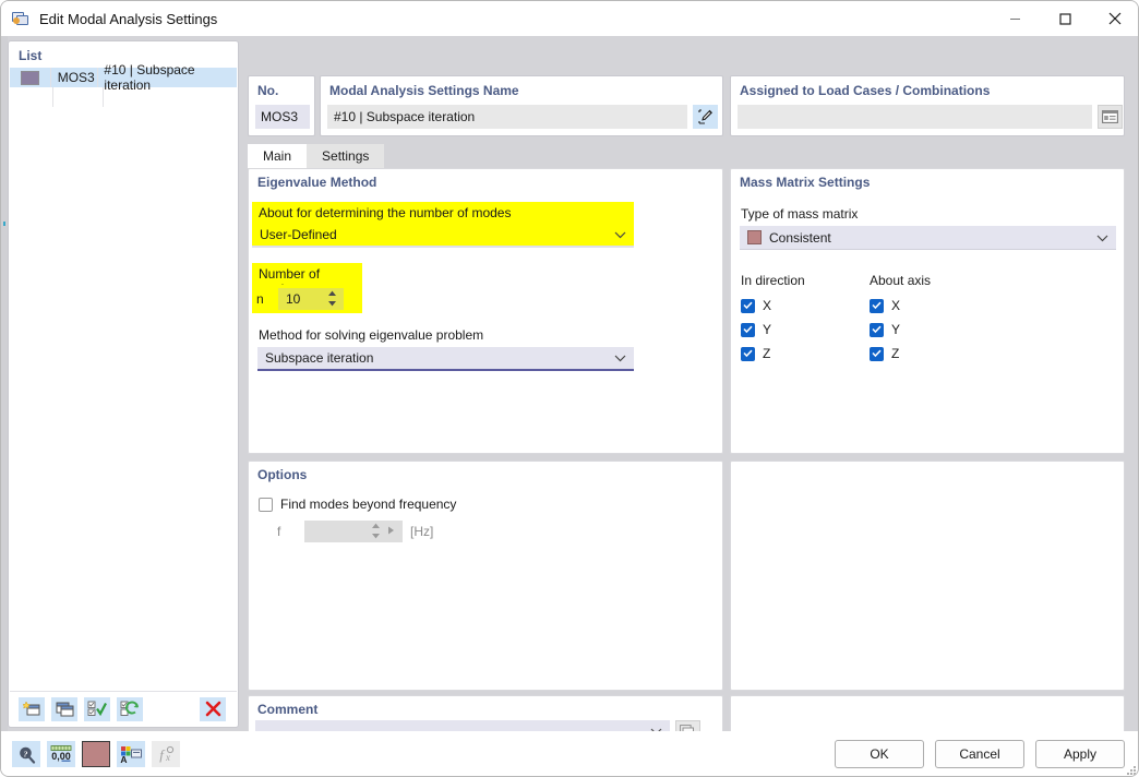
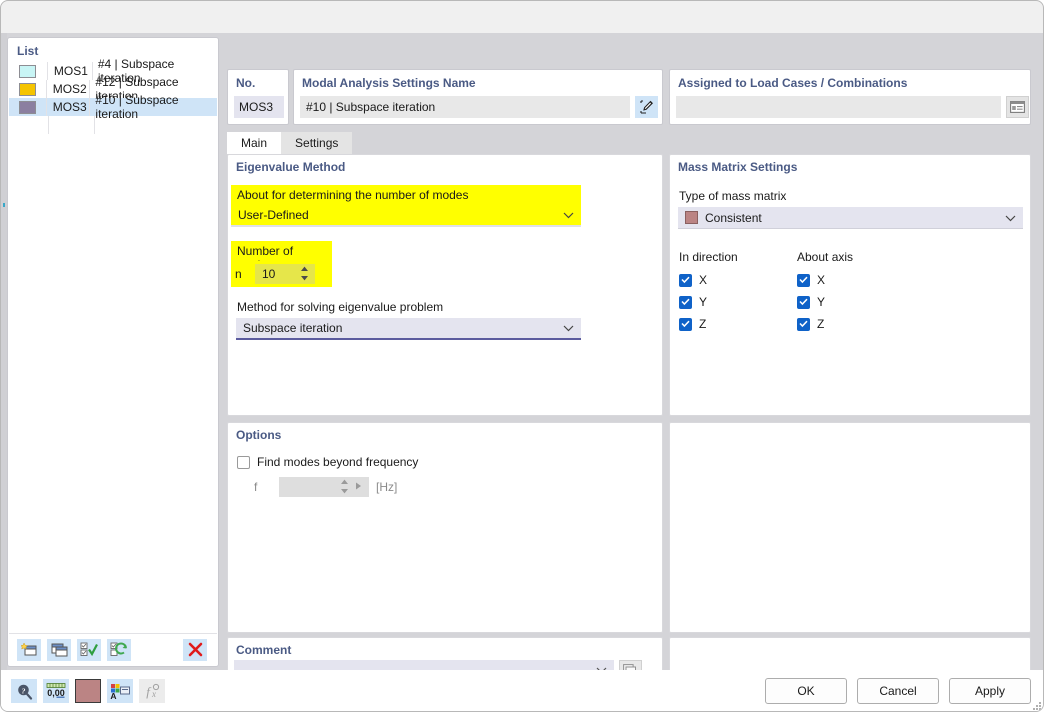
- Edit Modal Analysis Settings
  List
+ MOS1
+ #4 | Subspace iteration
+ MOS2
+ #12 | Subspace iteration
  MOS3
  #10 | Subspace iteration
  No.
  MOS3
  Modal Analysis Settings Name
  #10 | Subspace iteration
  Assigned to Load Cases / Combinations
  Main
  Settings
  Eigenvalue Method
  About for determining the number of modes
  User-Defined
  n
  10
  Method for solving eigenvalue problem
  Subspace iteration
  Mass Matrix Settings
  Type of mass matrix
  Consistent
  In direction
  About axis
  X
  Y
  Z
  X
  Y
  Z
  Options
  Find modes beyond frequency
  f
  [Hz]
  Comment
  ?
  0,00
  A
  f
  x
  OK
  Cancel
  Apply
